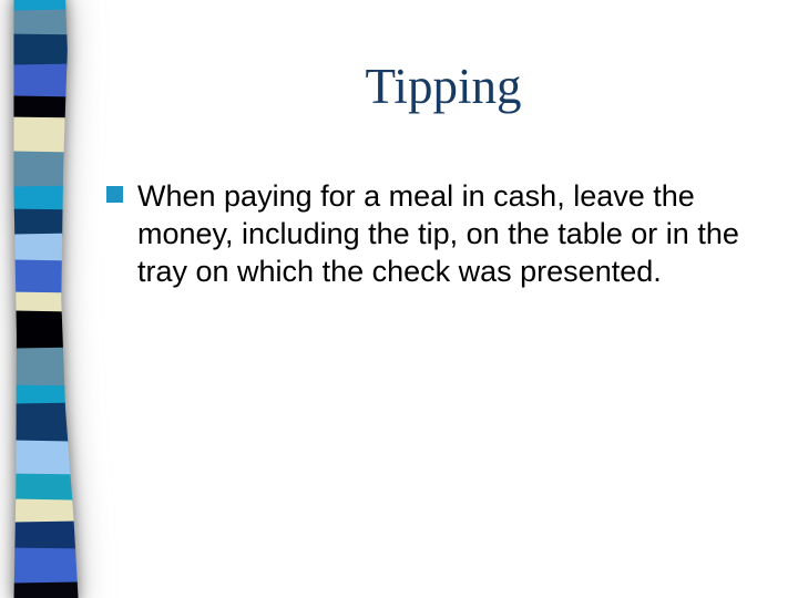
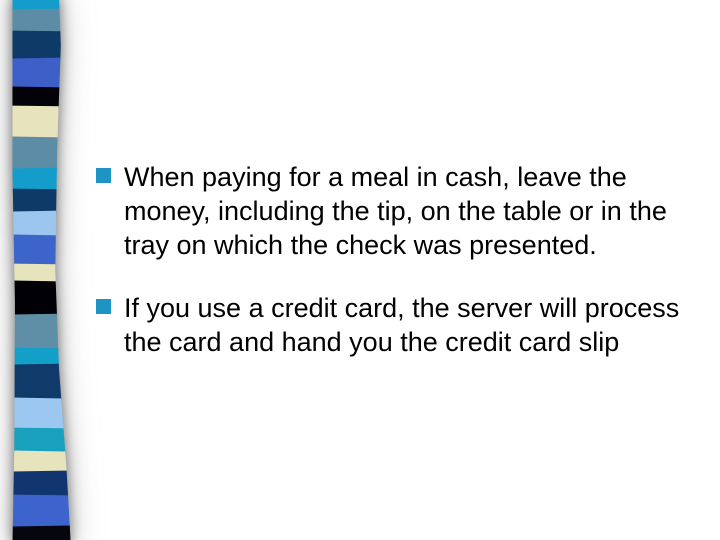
- Tipping
  When paying for a meal in cash, leave the money, including the tip, on the table or in the tray on which the check was presented.
+ If you use a credit card, the server will process the card and hand you the credit card slip
